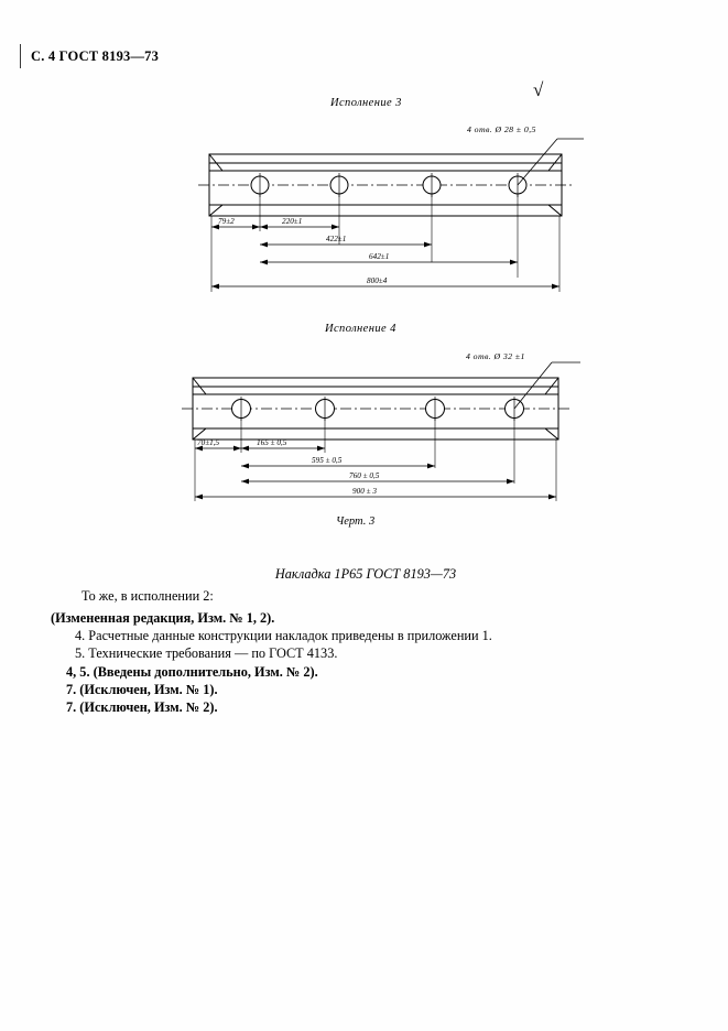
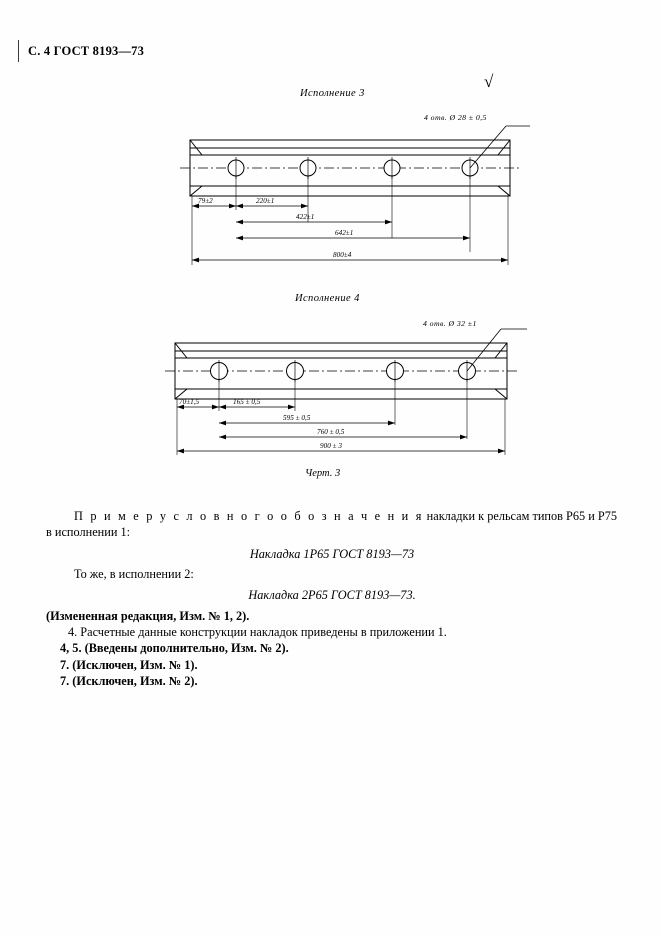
  С. 4 ГОСТ 8193—73
  Исполнение 3
  79±2
  220±1
  422±1
  642±1
  800±4
  4 отв. Ø 28 ± 0,5
  √
  Исполнение 4
  70±1,5
  165 ± 0,5
  595 ± 0,5
  760 ± 0,5
  900 ± 3
  4 отв. Ø 32 ±1
  Черт. 3
+ П р и м е р у с л о в н о г о о б о з н а ч е н и я накладки к рельсам типов Р65 и Р75 в исполнении 1:
  Накладка 1Р65 ГОСТ 8193—73
  То же, в исполнении 2:
+ Накладка 2Р65 ГОСТ 8193—73.
  (Измененная редакция, Изм. № 1, 2).
  4. Расчетные данные конструкции накладок приведены в приложении 1.
- 5. Технические требования — по ГОСТ 4133.
  4, 5. (Введены дополнительно, Изм. № 2).
  7. (Исключен, Изм. № 1).
  7. (Исключен, Изм. № 2).
